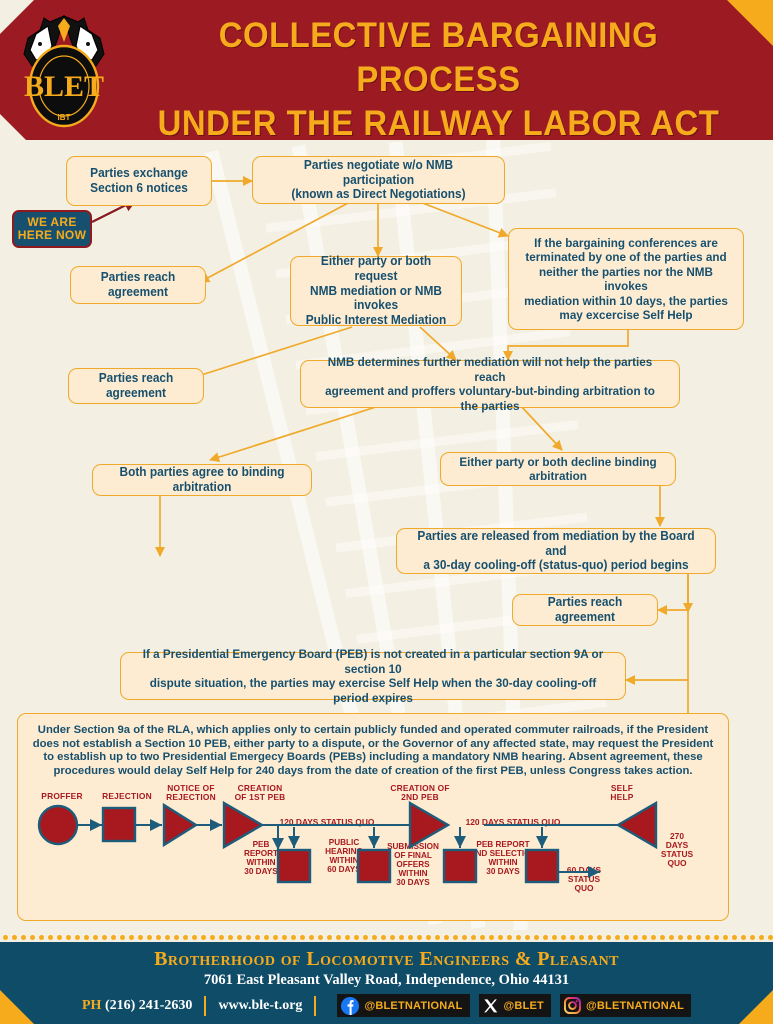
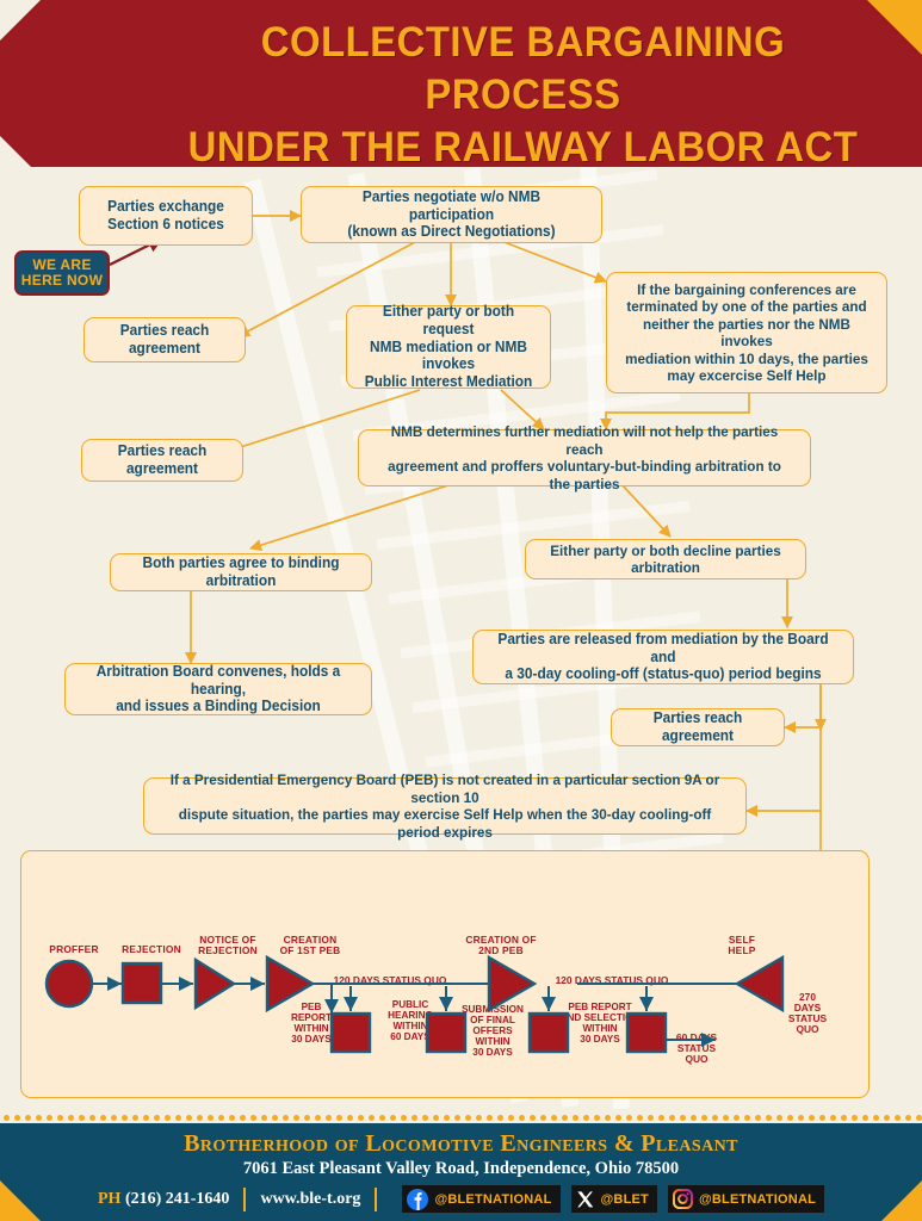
- BLET
- IBT
  COLLECTIVE BARGAINING PROCESS
  UNDER THE RAILWAY LABOR ACT
  Parties exchange
  Section 6 notices
  Parties negotiate w/o NMB participation
  (known as Direct Negotiations)
  WE ARE
  HERE NOW
  Parties reach agreement
  Either party or both request
  NMB mediation or NMB invokes
  Public Interest Mediation
  If the bargaining conferences are
  terminated by one of the parties and
  neither the parties nor the NMB invokes
  mediation within 10 days, the parties
  may excercise Self Help
  Parties reach agreement
  NMB determines further mediation will not help the parties reach
  agreement and proffers voluntary-but-binding arbitration to the parties
  Both parties agree to binding arbitration
- Either party or both decline binding arbitration
+ Either party or both decline parties arbitration
+ Arbitration Board convenes, holds a hearing,
+ and issues a Binding Decision
  Parties are released from mediation by the Board and
  a 30-day cooling-off (status-quo) period begins
  Parties reach agreement
  If a Presidential Emergency Board (PEB) is not created in a particular section 9A or section 10
  dispute situation, the parties may exercise Self Help when the 30-day cooling-off period expires
- Under Section 9a of the RLA, which applies only to certain publicly funded and operated commuter railroads, if the President does not establish a Section 10 PEB, either party to a dispute, or the Governor of any affected state, may request the President to establish up to two Presidential Emergecy Boards (PEBs) including a mandatory NMB hearing. Absent agreement, these procedures would delay Self Help for 240 days from the date of creation of the first PEB, unless Congress takes action.
  PROFFER
  REJECTION
  NOTICE OF
  REJECTION
  CREATION
  OF 1ST PEB
  CREATION OF
  2ND PEB
  SELF
  HELP
  PEB
  REPORT
  WITHIN
  30 DAYS
  PUBLIC
  HEARIN
  WITHIN
  60 DAY
  SUBMSSION
  OF FINAL
  OFFERS
  WITHIN
  30 DAYS
  PEB REPORT
  ND SELECTI
  WITHIN
  30 DAYS
  120 DAYS STATUS QUO
  120 DAYS STATUS QUO
  60 DAYS
  STATUS
  QUO
  270
  DAYS
  STATUS
  QUO
  Brotherhood of Locomotive Engineers & Pleasant
- 7061 East Pleasant Valley Road, Independence, Ohio 44131
+ 7061 East Pleasant Valley Road, Independence, Ohio 78500
- PH (216) 241-2630
+ PH (216) 241-1640
  www.ble-t.org
  @BLETNATIONAL
  @BLET
  @BLETNATIONAL
